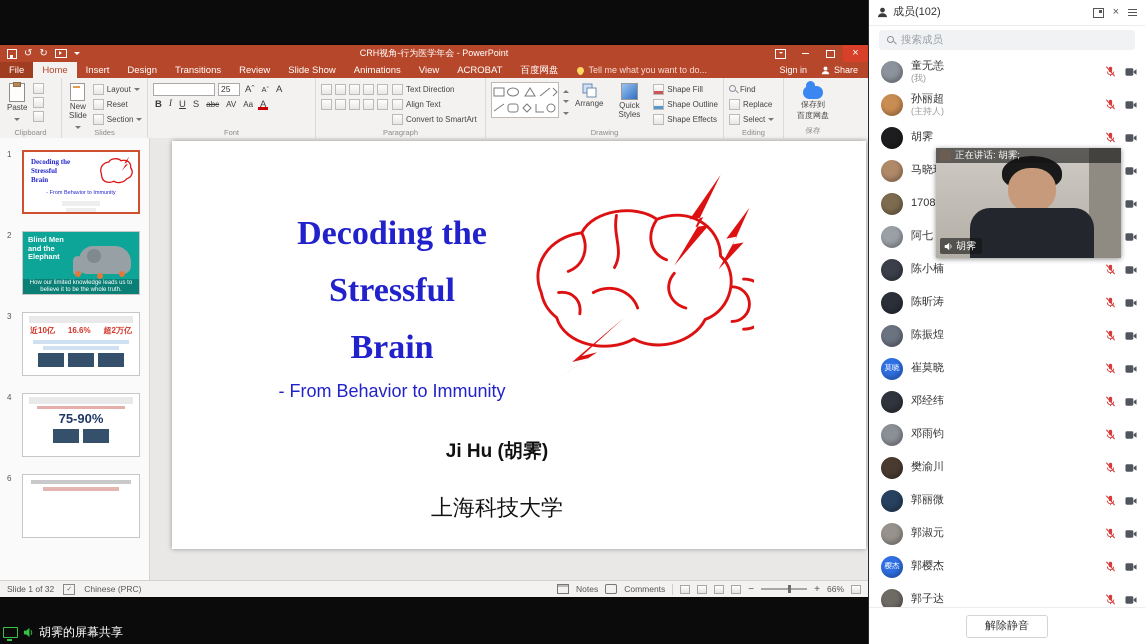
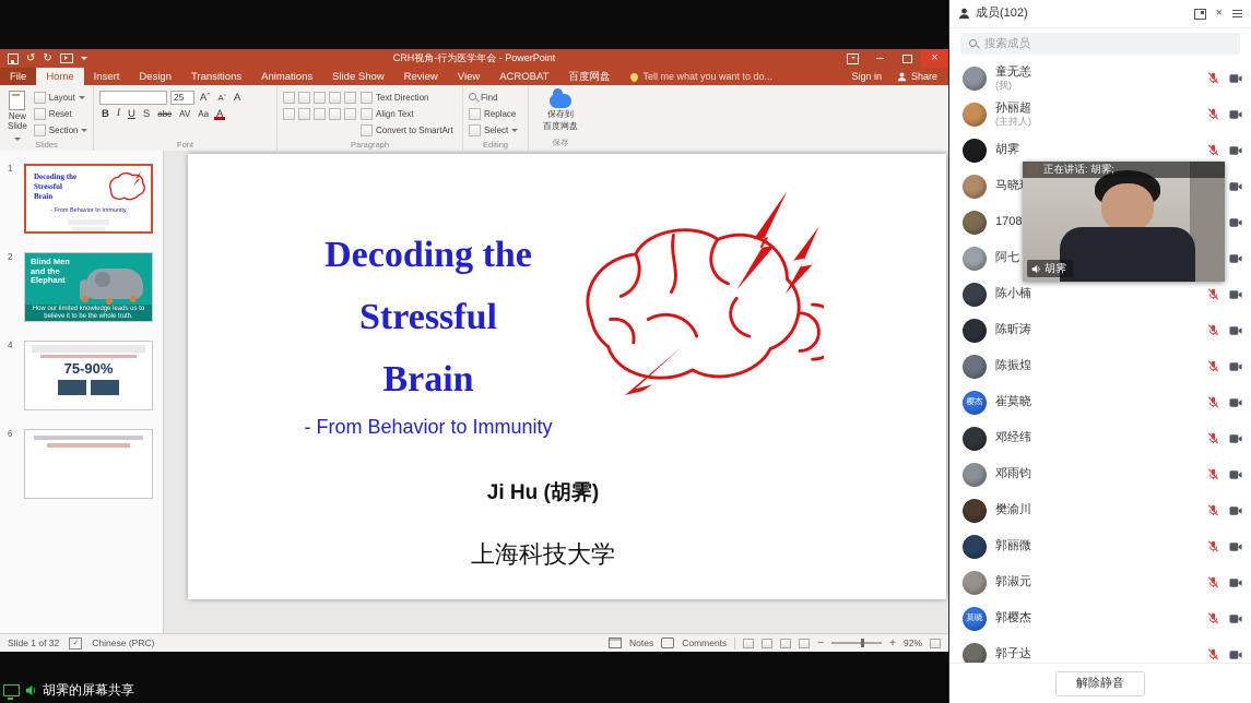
  ↺
  ↻
  CRH视角-行为医学年会 - PowerPoint
  ×
  File
  Home
  Insert
  Design
  Transitions
- Review
+ Animations
  Slide Show
- Animations
+ Review
  View
  ACROBAT
  百度网盘
  Tell me what you want to do...
  Sign in
  Share
- Paste
- Clipboard
  New Slide
  Layout
  Reset
  Section
  Slides
  25
  Aˆ
  Aˇ
  A
  B
  I
  U
  S
  abc
  AV
  Aa
  A
  Font
  Text Direction
  Align Text
  Convert to SmartArt
  Paragraph
- Arrange
- Quick Styles
- Shape Fill
- Shape Outline
- Shape Effects
- Drawing
  Find
  Replace
  Select
  Editing
  保存到
  百度网盘
  保存
  1
  Decoding the
  Stressful
  Brain
  2
  Blind Men
  and the
  Elephant
- 3
- 近10亿
- 16.6%
- 超2万亿
  4
  75-90%
  6
  Decoding the
  Stressful
  Brain
  - From Behavior to Immunity
  Ji Hu (胡霁)
  上海科技大学
  Slide 1 of 32
  ✓
  Chinese (PRC)
  Notes
  Comments
  −
  +
- 66%
+ 92%
  胡霁的屏幕共享
  成员(102)
  ×
  搜索成员
  童无恙
  (我)
  孙丽超
  (主持人)
  胡霁
  1708
  阿七
  陈小楠
  陈昕涛
  陈振煌
- 莫晓
+ 樱杰
  崔莫晓
  邓经纬
  邓雨钧
  樊渝川
  郭丽微
  郭淑元
- 樱杰
+ 莫晓
  郭樱杰
  郭子达
  正在讲话: 胡霁;
  胡霁
  解除静音
